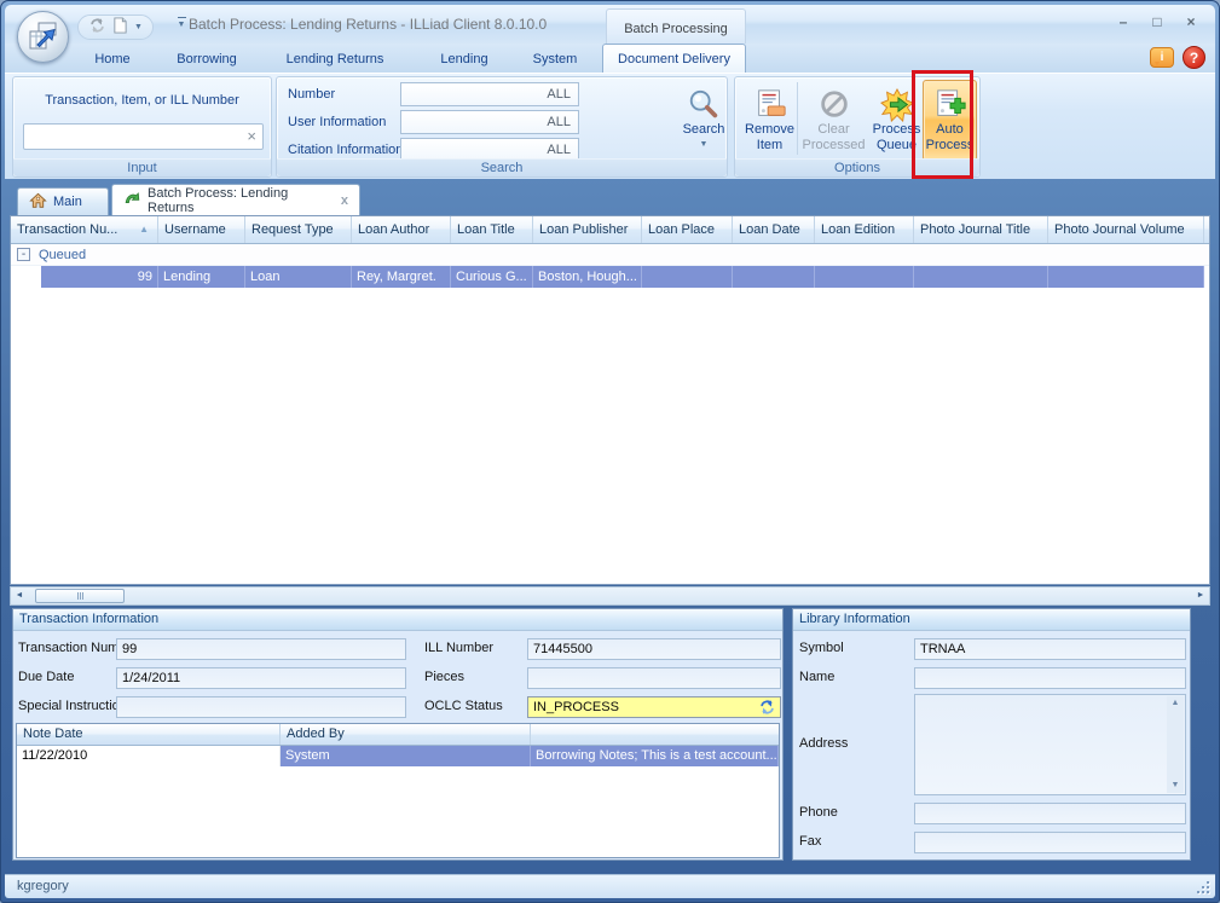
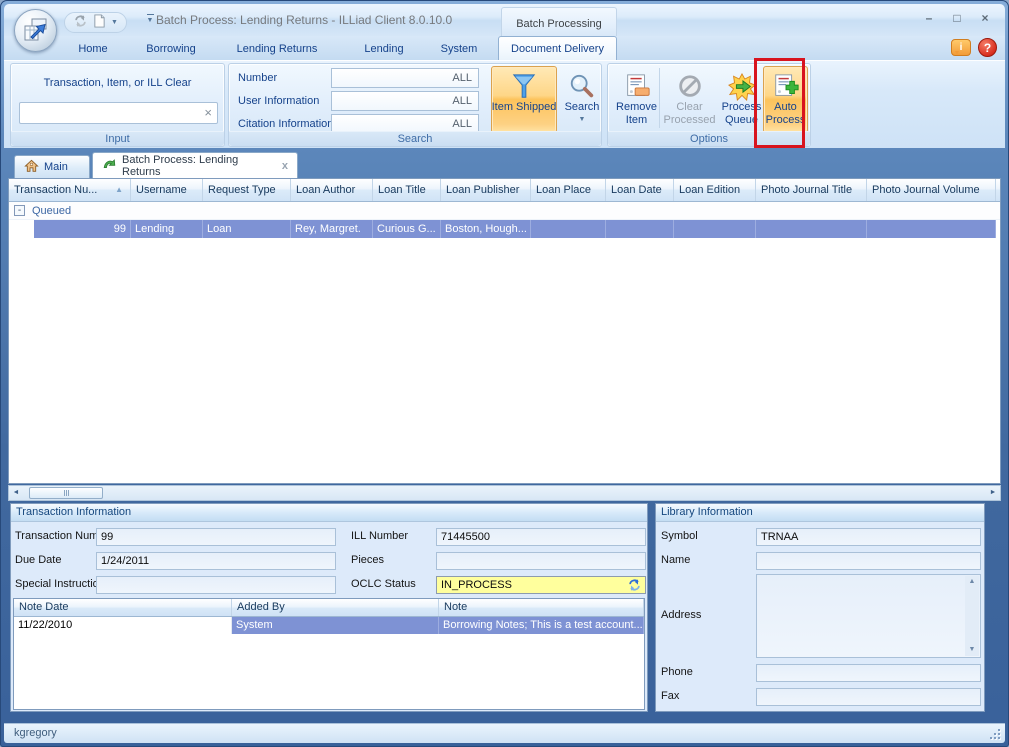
  Batch Process: Lending Returns - ILLiad Client 8.0.10.0
  Batch Processing
  –
  □
  ×
  Home
  Borrowing
  Lending Returns
  Lending
  System
  Document Delivery
  i
  ?
- Transaction, Item, or ILL Number
+ Transaction, Item, or ILL Clear
  ×
  Input
  Number
  ALL
  User Information
  ALL
  Citation Informatio
  ALL
+ Item Shipped
  Search
  Search
  Remove
  Item
  Clear
  Processed
  Process
  Queue
  Auto
  Process
  Options
  Main
  Batch Process: Lending Returns
  x
  Transaction Nu...
  ▲
  Username
  Request Type
  Loan Author
  Loan Title
  Loan Publisher
  Loan Place
  Loan Date
  Loan Edition
  Photo Journal Title
  Photo Journal Volume
  -
  Queued
  99
  Lending
  Loan
  Rey, Margret.
  Curious G...
  Boston, Hough...
  Transaction Information
  Transaction Num
  99
  ILL Number
  71445500
  Due Date
  1/24/2011
  Pieces
  Special Instructi
  OCLC Status
  IN_PROCESS
  Note Date
  Added By
+ Note
  11/22/2010
  System
  Borrowing Notes; This is a test account...
  Library Information
  Symbol
  TRNAA
  Name
  Address
  Phone
  Fax
  kgregory
